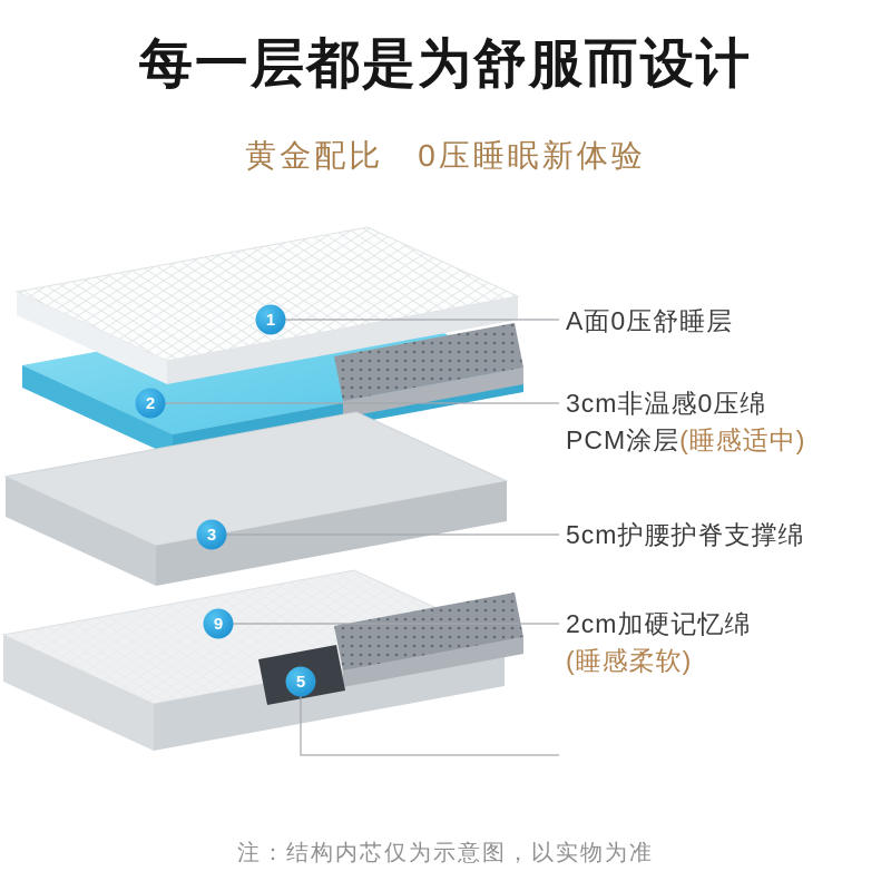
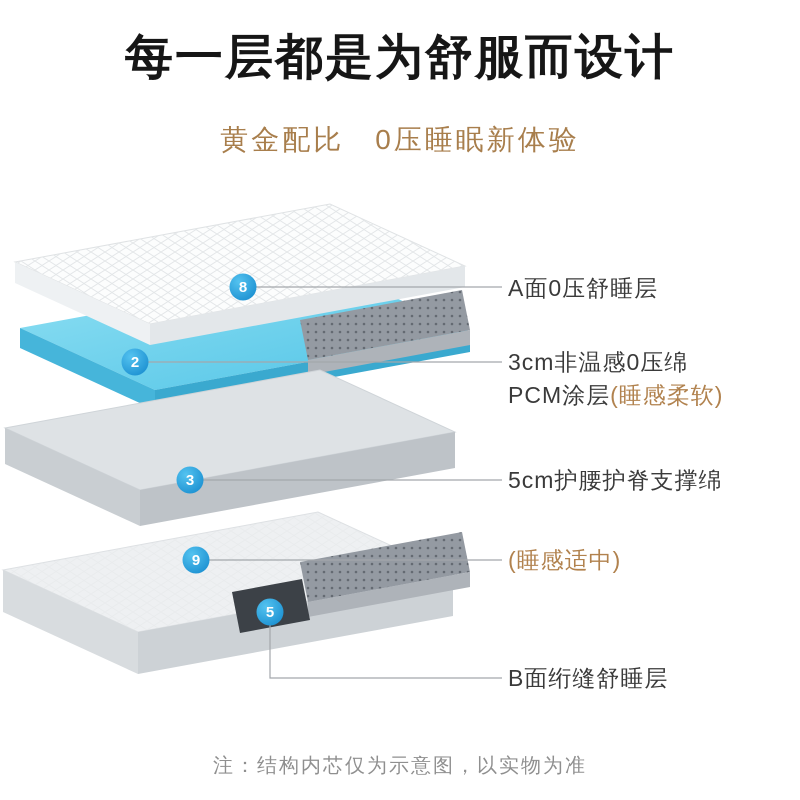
  每一层都是为舒服而设计
  黄金配比 0压睡眠新体验
- 1
+ 8
  2
  3
  9
  5
  A面0压舒睡层
  3cm非温感0压绵
- PCM涂层(睡感适中)
+ PCM涂层(睡感柔软)
  5cm护腰护脊支撑绵
- 2cm加硬记忆绵
- (睡感柔软)
+ (睡感适中)
+ B面绗缝舒睡层
  注：结构内芯仅为示意图，以实物为准
